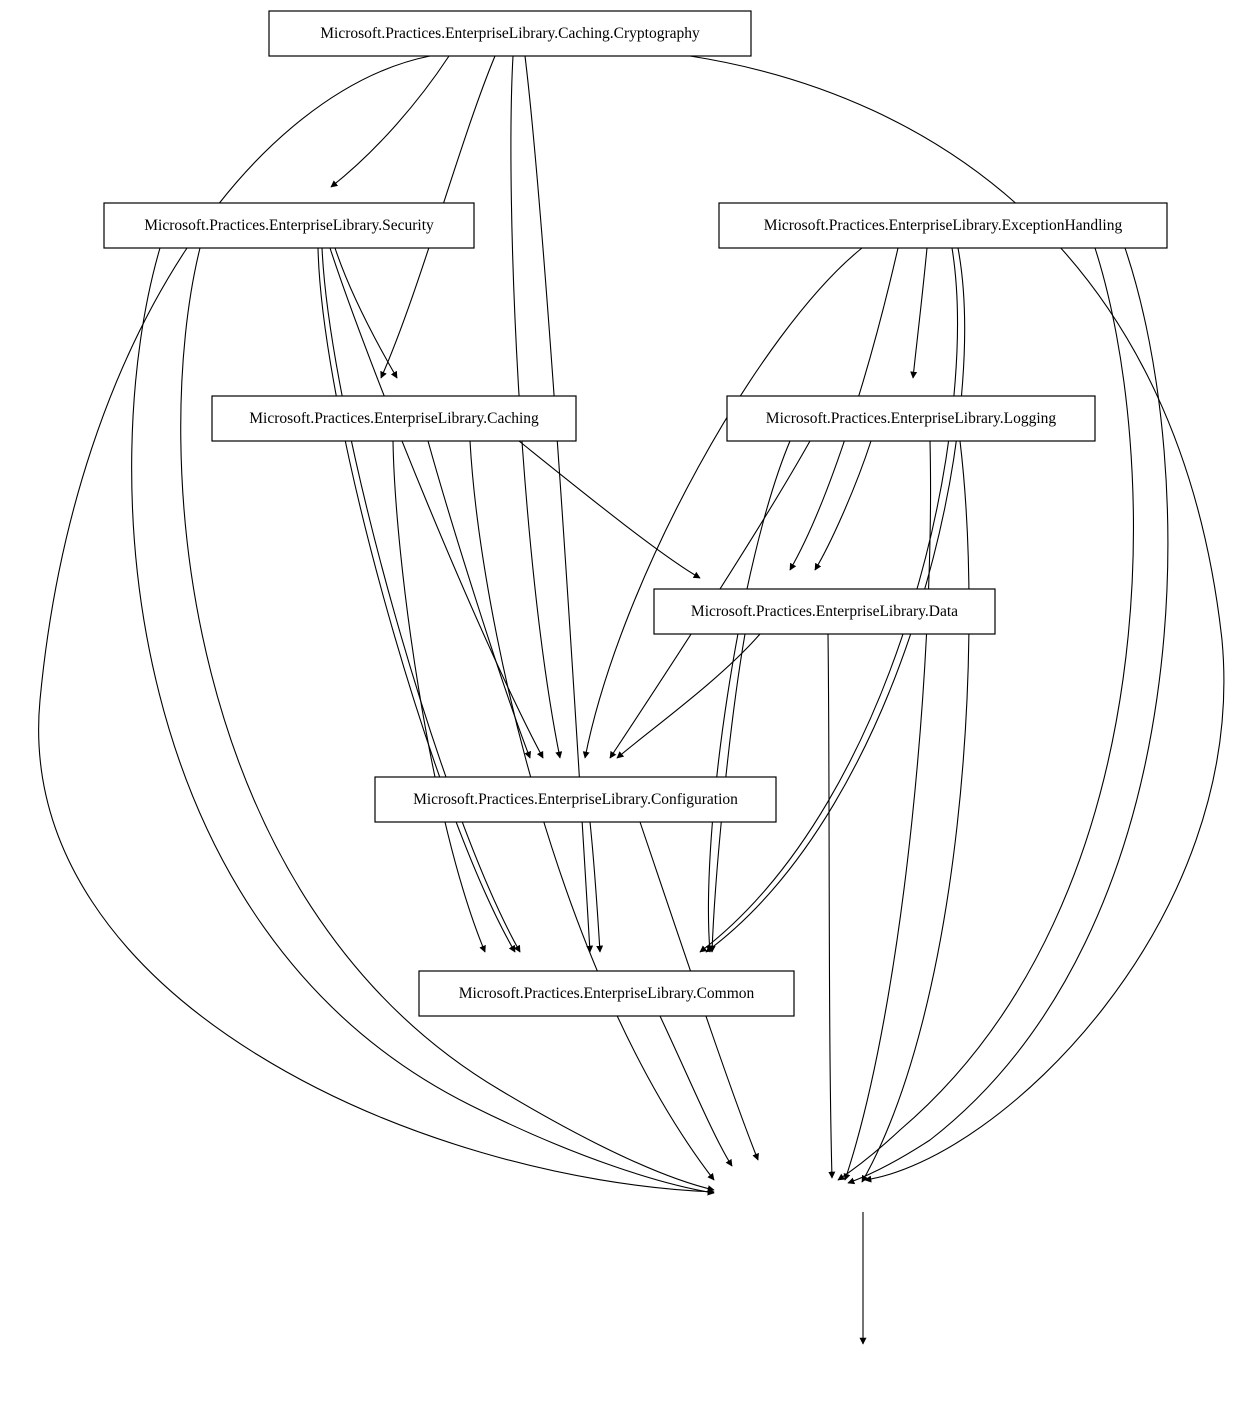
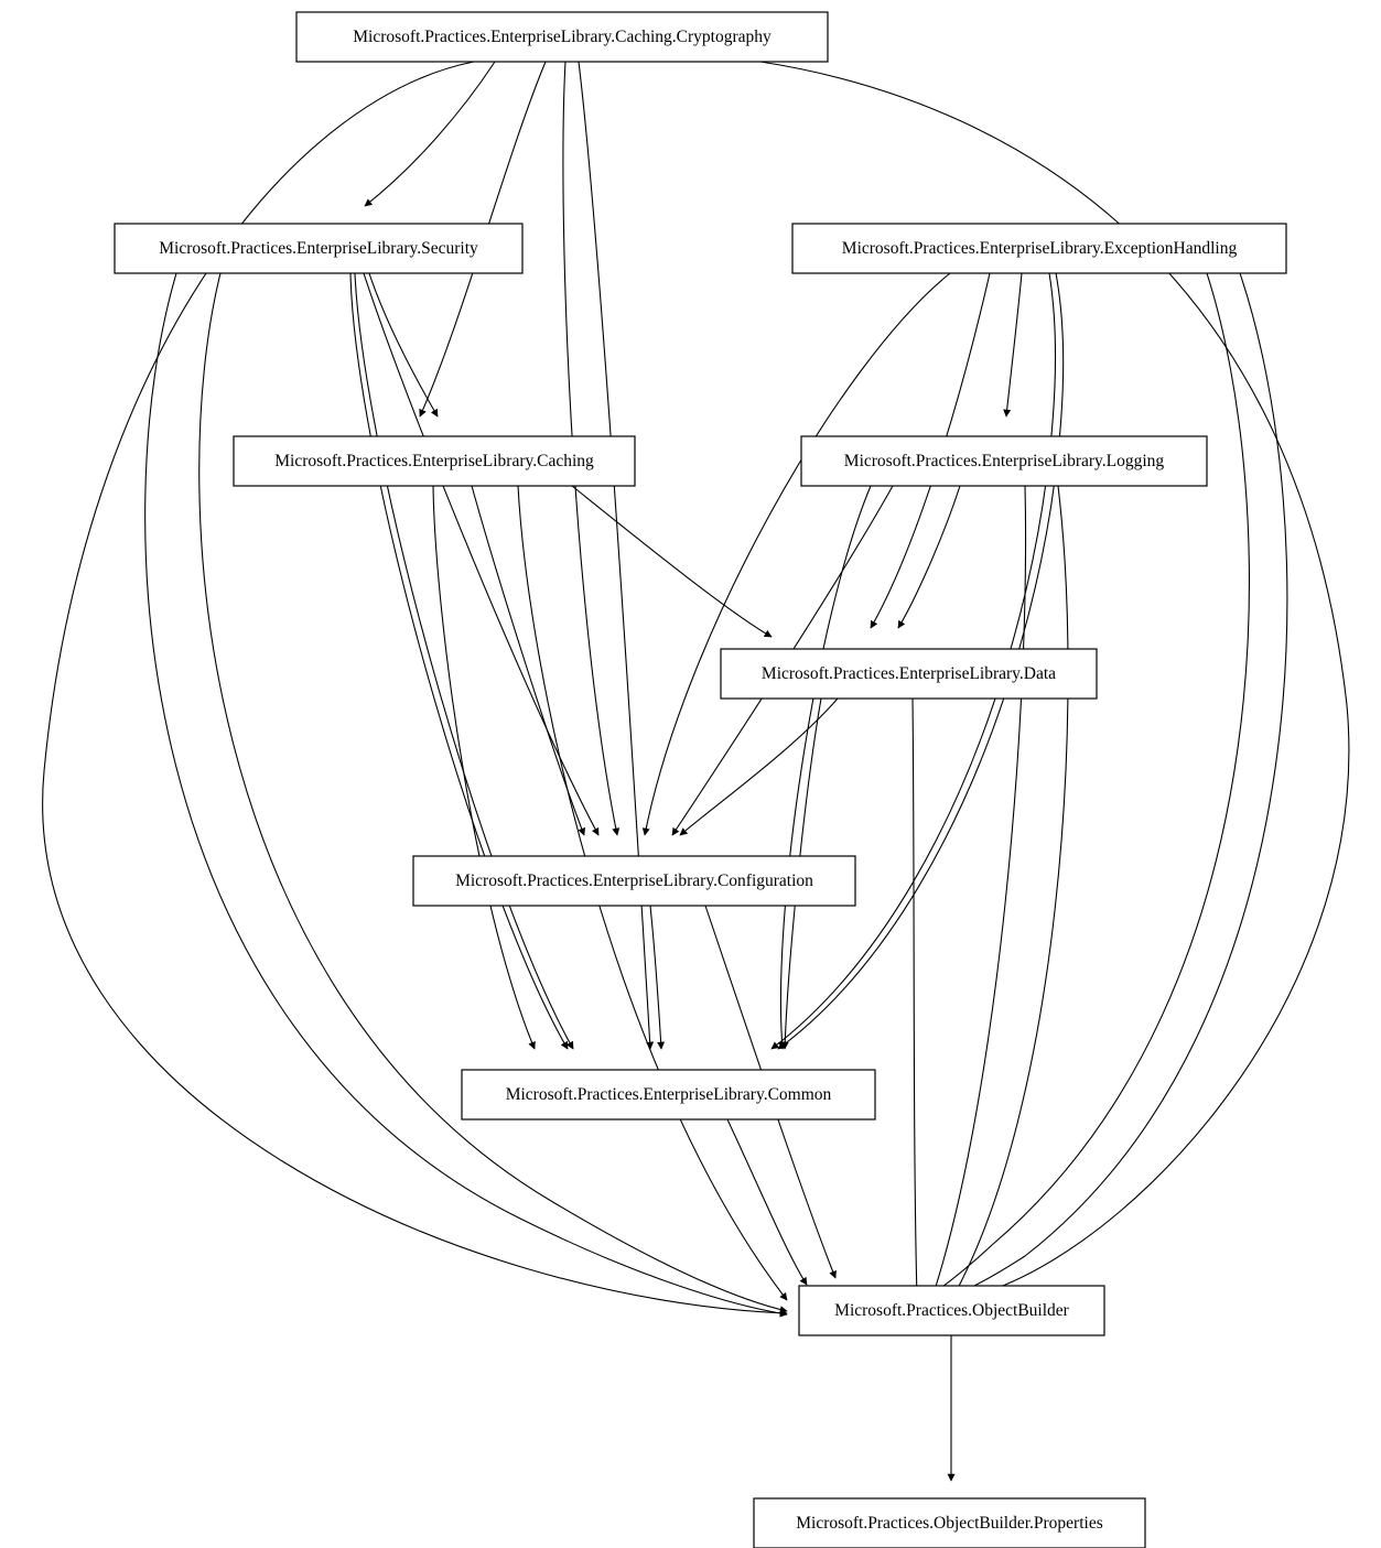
  Microsoft.Practices.EnterpriseLibrary.Caching.Cryptography
  Microsoft.Practices.EnterpriseLibrary.Security
  Microsoft.Practices.EnterpriseLibrary.ExceptionHandling
  Microsoft.Practices.EnterpriseLibrary.Caching
  Microsoft.Practices.EnterpriseLibrary.Logging
  Microsoft.Practices.EnterpriseLibrary.Data
  Microsoft.Practices.EnterpriseLibrary.Configuration
  Microsoft.Practices.EnterpriseLibrary.Common
+ Microsoft.Practices.ObjectBuilder
+ Microsoft.Practices.ObjectBuilder.Properties
